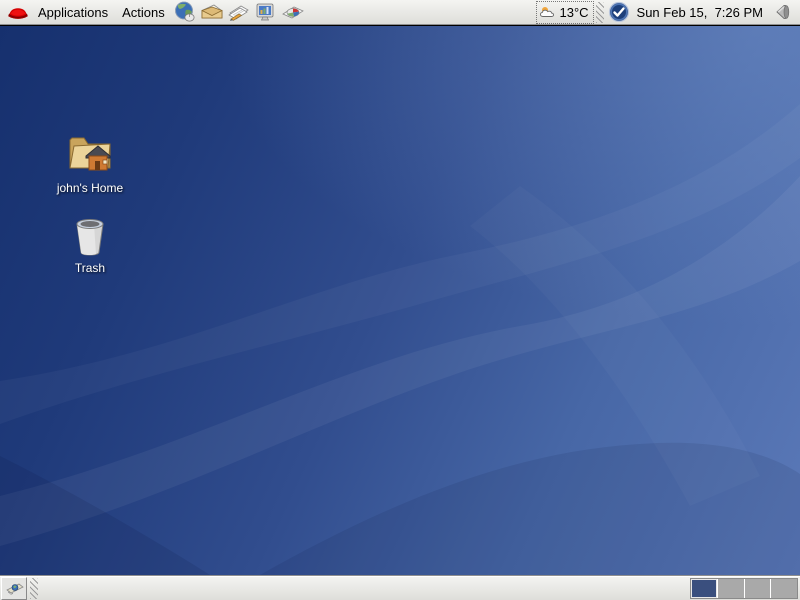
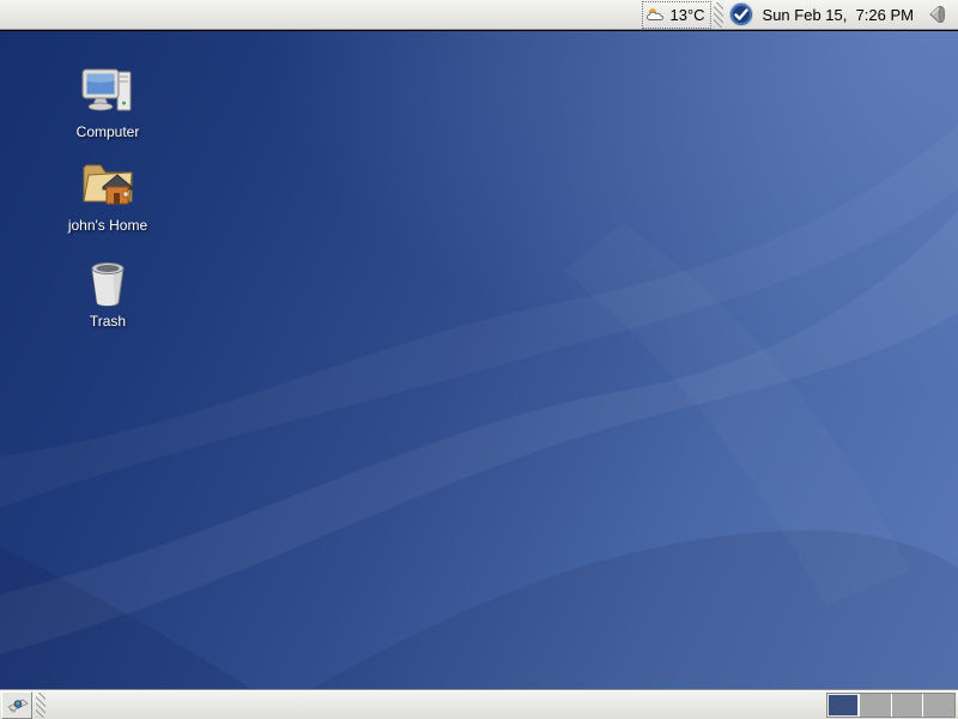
- Applications
- Actions
  13°C
  Sun Feb 15, 7:26 PM
+ Computer
  john's Home
  Trash
